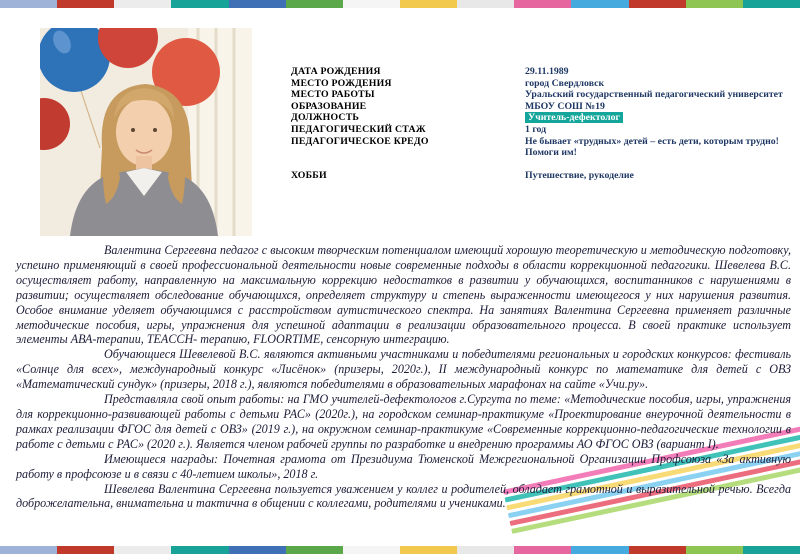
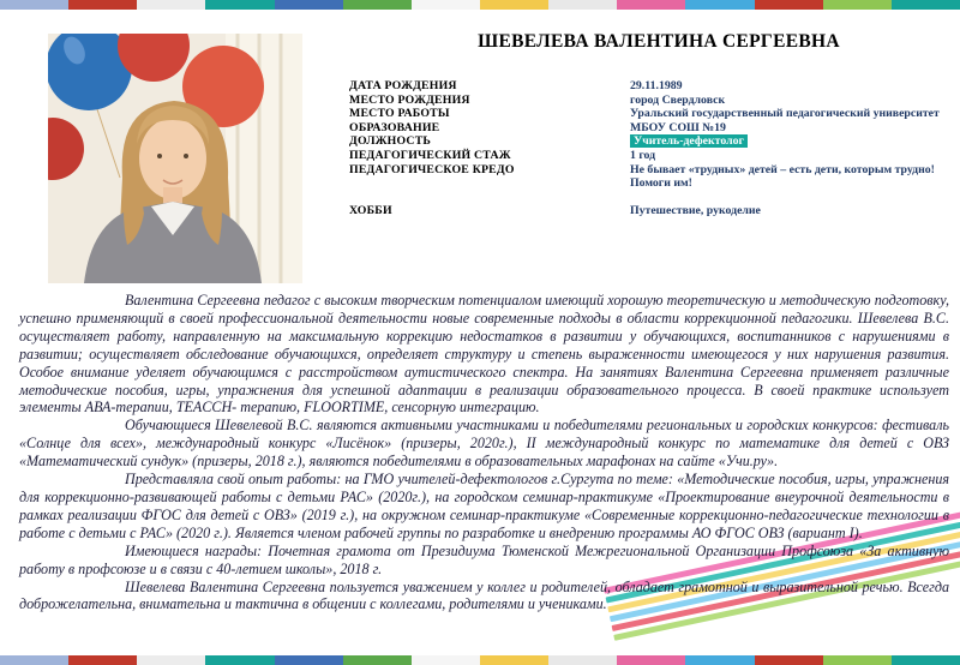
+ ШЕВЕЛЕВА ВАЛЕНТИНА СЕРГЕЕВНА
  ДАТА РОЖДЕНИЯ
  29.11.1989
  МЕСТО РОЖДЕНИЯ
  город Свердловск
  МЕСТО РАБОТЫ
  Уральский государственный педагогический университет
  ОБРАЗОВАНИЕ
  МБОУ СОШ №19
  ДОЛЖНОСТЬ
  Учитель-дефектолог
  ПЕДАГОГИЧЕСКИЙ СТАЖ
  1 год
  ПЕДАГОГИЧЕСКОЕ КРЕДО
  Не бывает «трудных» детей – есть дети, которым трудно!
  Помоги им!
  ХОББИ
  Путешествие, рукоделие
  Валентина Сергеевна педагог с высоким творческим потенциалом имеющий хорошую теоретическую и методическую подготовку, успешно применяющий в своей профессиональной деятельности новые современные подходы в области коррекционной педагогики. Шевелева В.С. осуществляет работу, направленную на максимальную коррекцию недостатков в развитии у обучающихся, воспитанников с нарушениями в развитии; осуществляет обследование обучающихся, определяет структуру и степень выраженности имеющегося у них нарушения развития. Особое внимание уделяет обучающимся с расстройством аутистического спектра. На занятиях Валентина Сергеевна применяет различные методические пособия, игры, упражнения для успешной адаптации в реализации образовательного процесса. В своей практике использует элементы АВА-терапии, TEACCH- терапию, FLOORTIME, сенсорную интеграцию.
  Обучающиеся Шевелевой В.С. являются активными участниками и победителями региональных и городских конкурсов: фестиваль «Солнце для всех», международный конкурс «Лисёнок» (призеры, 2020г.), II международный конкурс по математике для детей с ОВЗ «Математический сундук» (призеры, 2018 г.), являются победителями в образовательных марафонах на сайте «Учи.ру».
  Представляла свой опыт работы: на ГМО учителей-дефектологов г.Сургута по теме: «Методические пособия, игры, упражнения для коррекционно-развивающей работы с детьми РАС» (2020г.), на городском семинар-практикуме «Проектирование внеурочной деятельности в рамках реализации ФГОС для детей с ОВЗ» (2019 г.), на окружном семинар-практикуме «Современные коррекционно-педагогические технологии в работе с детьми с РАС» (2020 г.). Является членом рабочей группы по разработке и внедрению программы АО ФГОС ОВЗ (вариант I).
  Имеющиеся награды: Почетная грамота от Президиума Тюменской Межрегиональной Организации Профсоюза «За активную работу в профсоюзе и в связи с 40-летием школы», 2018 г.
  Шевелева Валентина Сергеевна пользуется уважением у коллег и родителей, обладает грамотной и выразительной речью. Всегда доброжелательна, внимательна и тактична в общении с коллегами, родителями и учениками.
